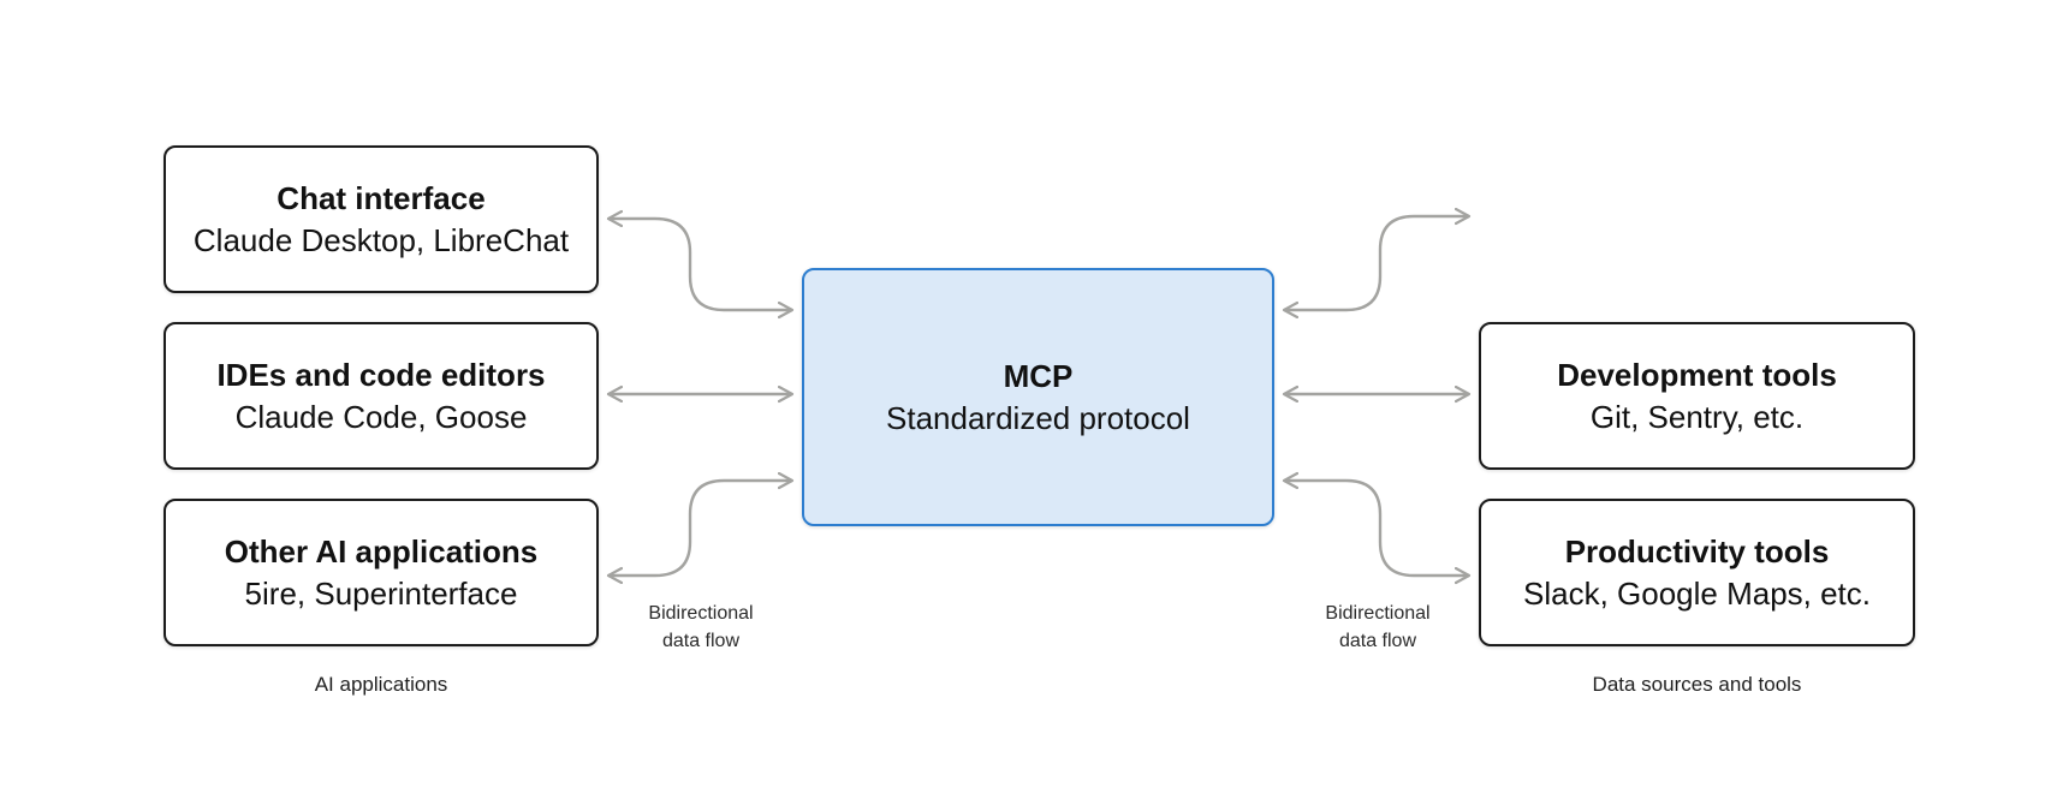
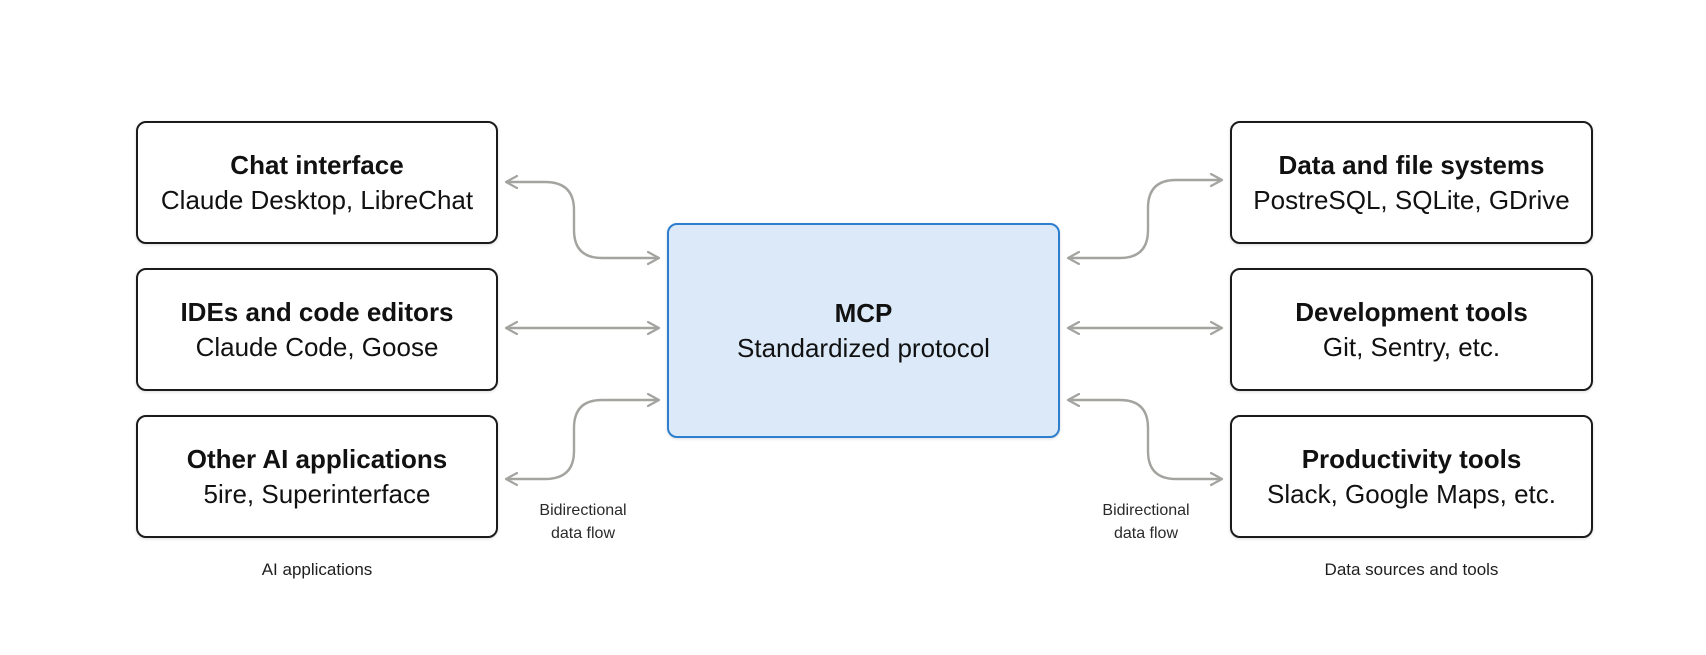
  Chat interface
  Claude Desktop, LibreChat
  IDEs and code editors
  Claude Code, Goose
  Other AI applications
  5ire, Superinterface
  MCP
  Standardized protocol
+ Data and file systems
+ PostreSQL, SQLite, GDrive
  Development tools
  Git, Sentry, etc.
  Productivity tools
  Slack, Google Maps, etc.
  Bidirectional
  data flow
  Bidirectional
  data flow
  AI applications
  Data sources and tools
